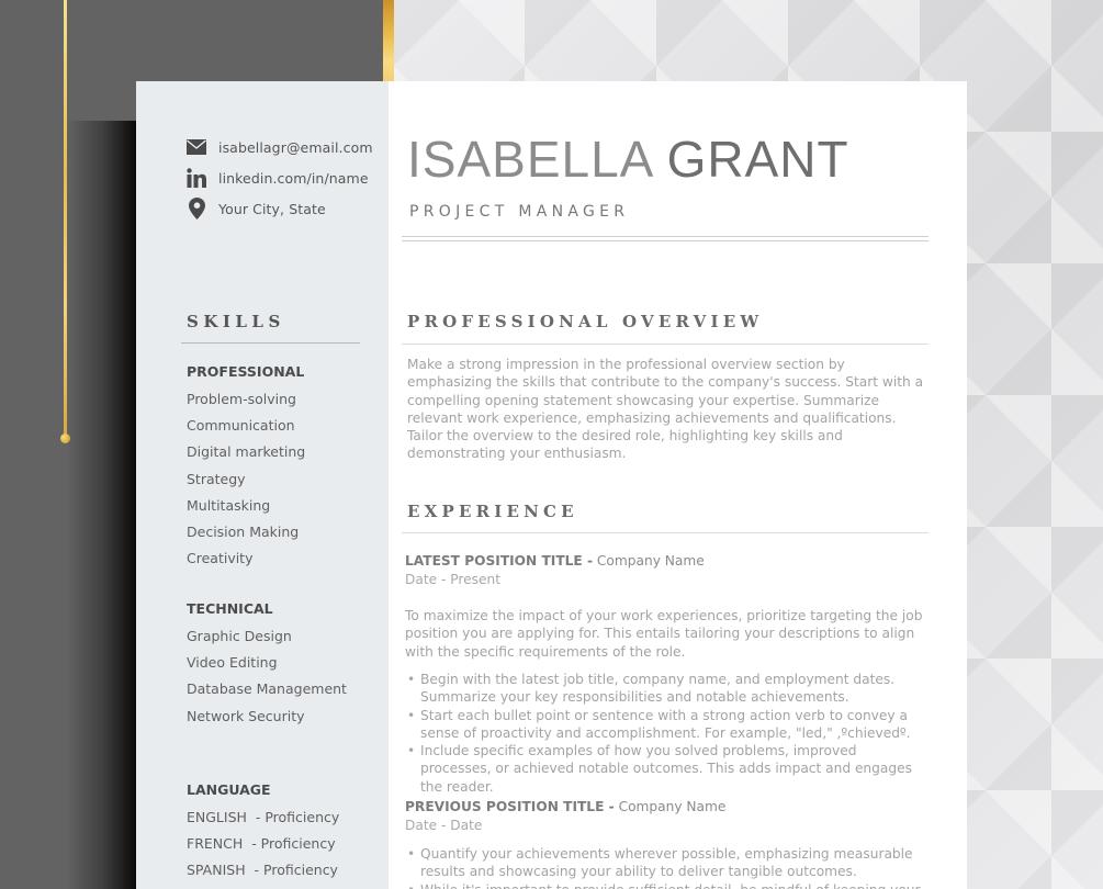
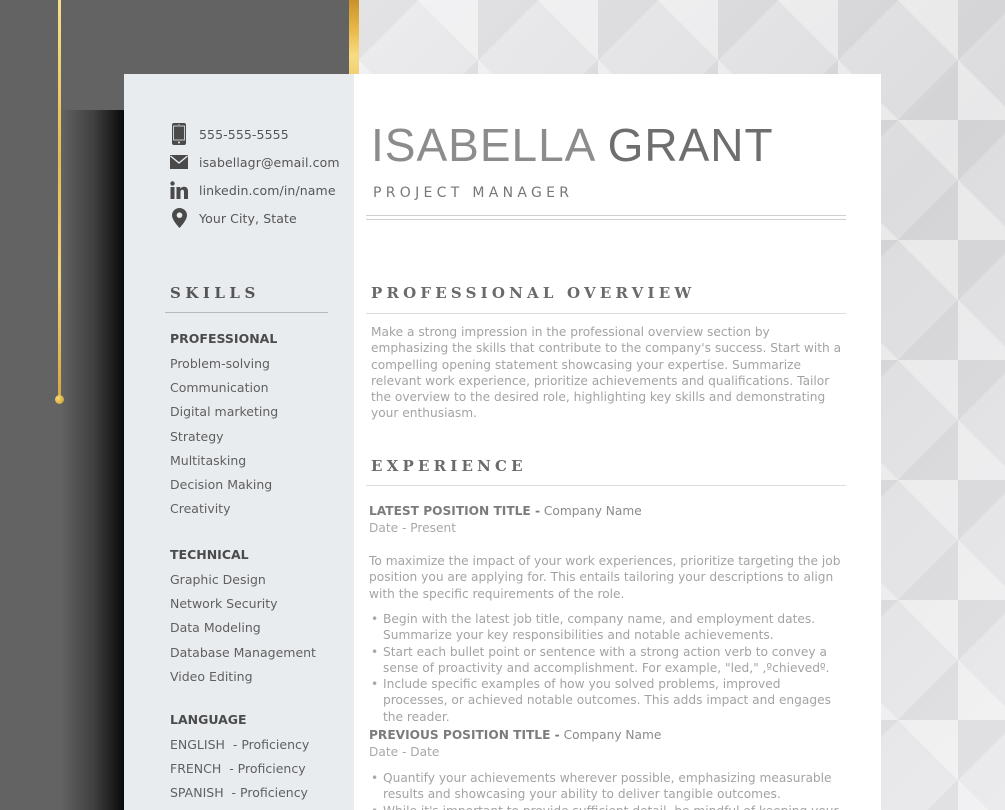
+ 555-555-5555
  isabellagr@email.com
  linkedin.com/in/name
  Your City, State
  SKILLS
  PROFESSIONAL
  Problem-solving
  Communication
  Digital marketing
  Strategy
  Multitasking
  Decision Making
  Creativity
  TECHNICAL
  Graphic Design
- Video Editing
+ Network Security
+ Data Modeling
  Database Management
- Network Security
+ Video Editing
  LANGUAGE
  ENGLISH - Proficiency
  FRENCH - Proficiency
  SPANISH - Proficiency
  ISABELLA GRANT
  PROJECT MANAGER
  PROFESSIONAL OVERVIEW
- Make a strong impression in the professional overview section by emphasizing the skills that contribute to the company's success. Start with a compelling opening statement showcasing your expertise. Summarize relevant work experience, emphasizing achievements and qualifications. Tailor the overview to the desired role, highlighting key skills and demonstrating your enthusiasm.
+ Make a strong impression in the professional overview section by emphasizing the skills that contribute to the company's success. Start with a compelling opening statement showcasing your expertise. Summarize relevant work experience, prioritize achievements and qualifications. Tailor the overview to the desired role, highlighting key skills and demonstrating your enthusiasm.
  EXPERIENCE
  LATEST POSITION TITLE - Company Name
  Date - Present
  To maximize the impact of your work experiences, prioritize targeting the job position you are applying for. This entails tailoring your descriptions to align with the specific requirements of the role.
  Begin with the latest job title, company name, and employment dates. Summarize your key responsibilities and notable achievements.
  Start each bullet point or sentence with a strong action verb to convey a sense of proactivity and accomplishment. For example, "led," ,ºchievedº.
  Include specific examples of how you solved problems, improved processes, or achieved notable outcomes. This adds impact and engages the reader.
  PREVIOUS POSITION TITLE - Company Name
  Date - Date
  Quantify your achievements wherever possible, emphasizing measurable results and showcasing your ability to deliver tangible outcomes.
